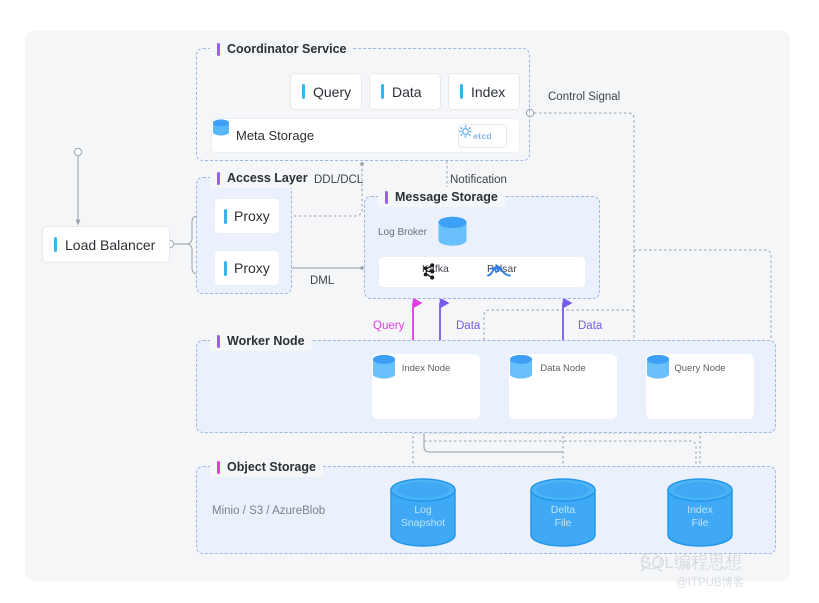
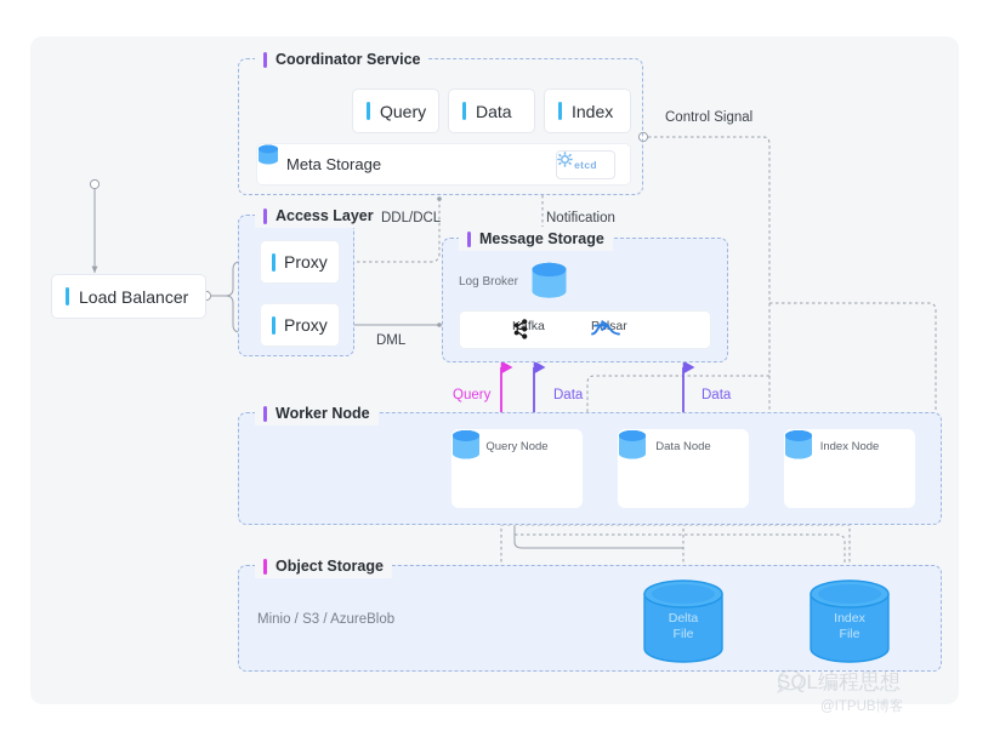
  Load Balancer
  Coordinator Service
  Query
  Data
  Index
  Meta Storage
  etcd
  Access Layer
  Proxy
  Proxy
  Message Storage
  Log Broker
  afka
  Control Signal
  DDL/DCL
  Notification
  DML
  Query
  Data
  Data
  Worker Node
- Index Node
+ Query Node
  Data Node
- Query Node
+ Index Node
  Object Storage
  Minio / S3 / AzureBlob
- Log
- Snapshot
  Delta
  File
  Index
  File
  SQL编程思想
  @ITPUB博客
